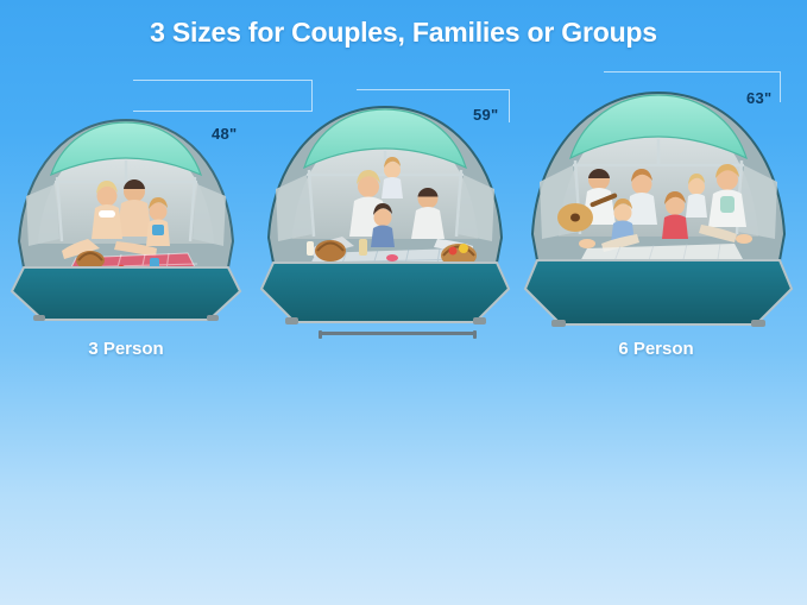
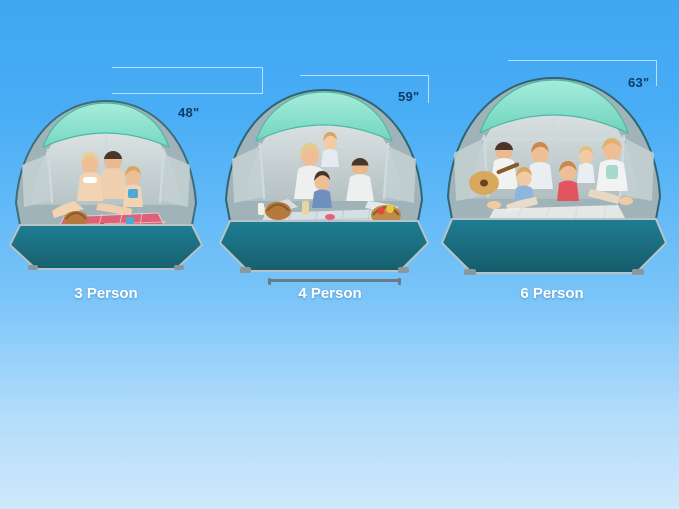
- 3 Sizes for Couples, Families or Groups
  48"
  59"
  63"
  3 Person
+ 4 Person
  6 Person
